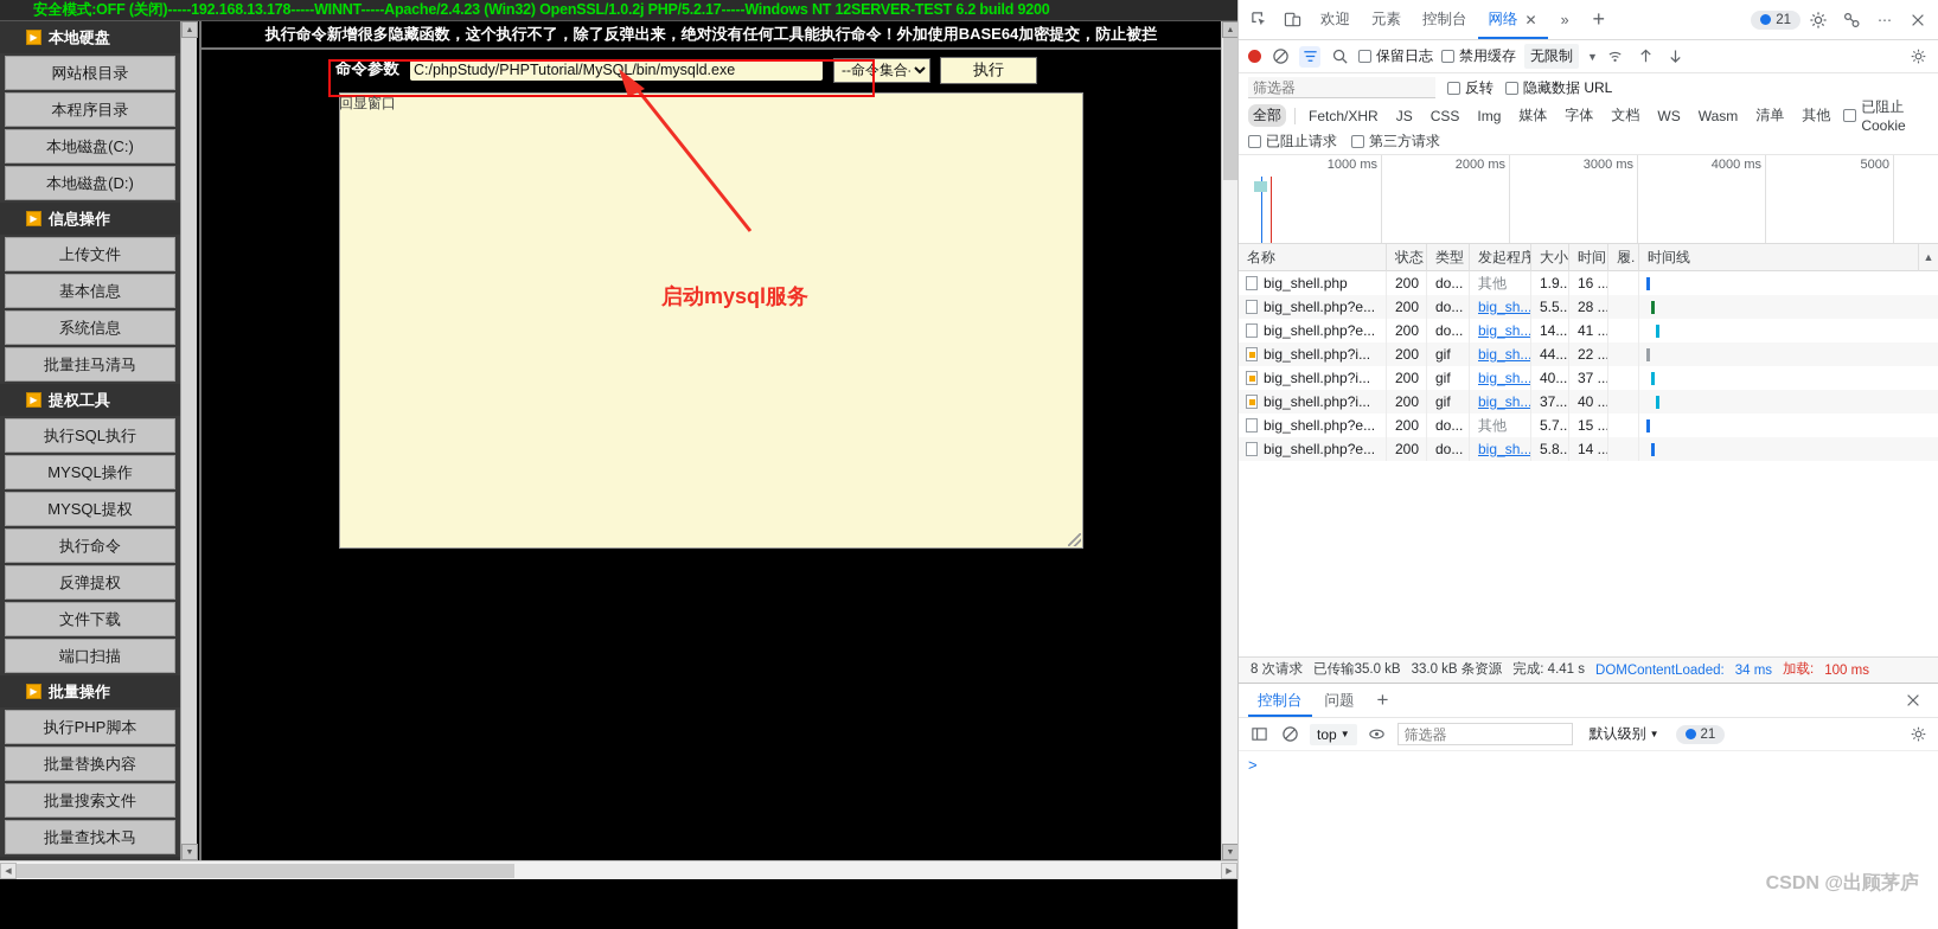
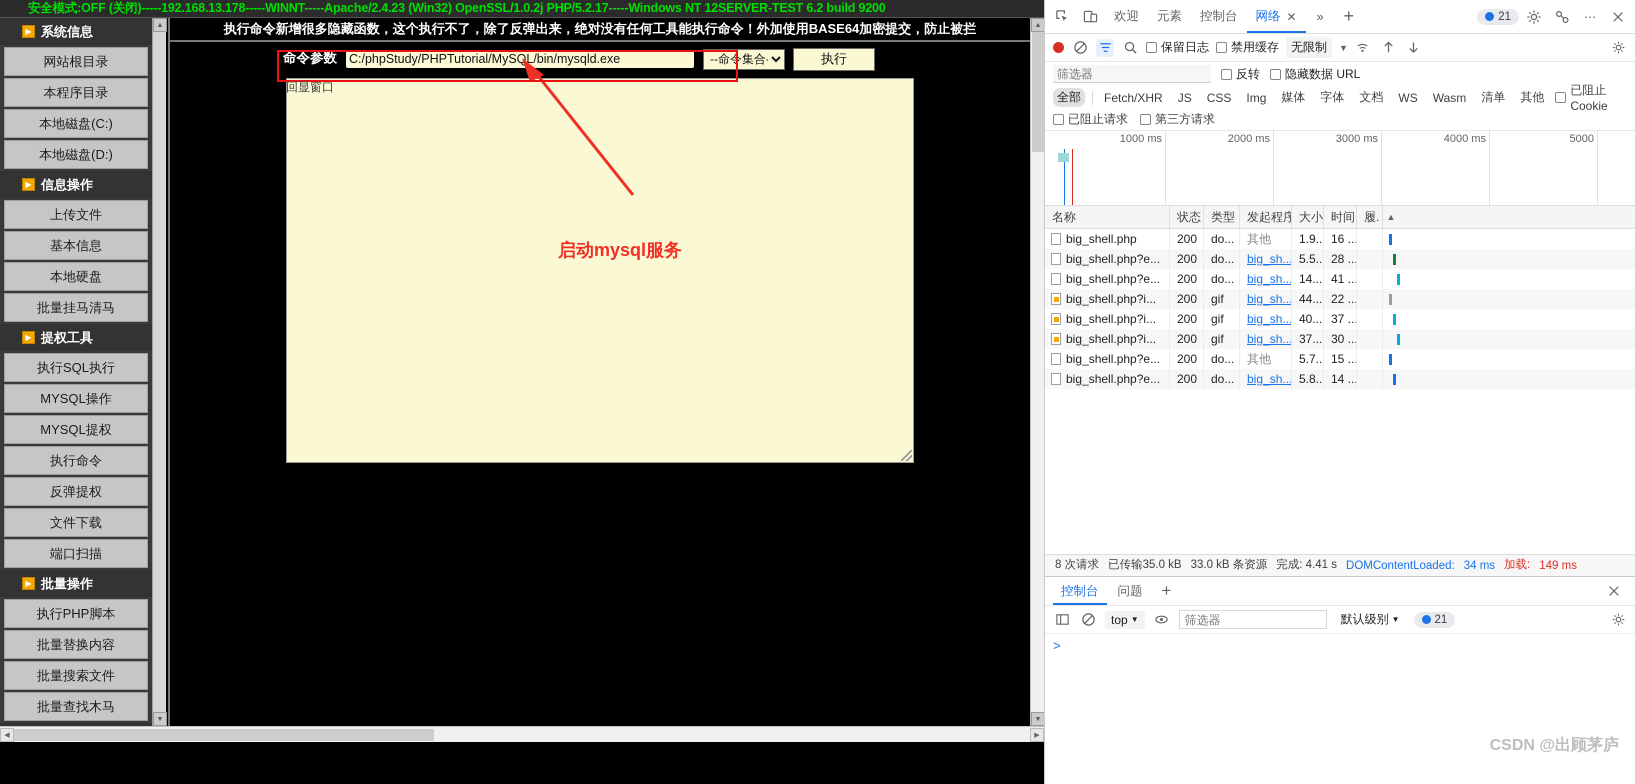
  安全模式:OFF (关闭)-----192.168.13.178-----WINNT-----Apache/2.4.23 (Win32) OpenSSL/1.0.2j PHP/5.2.17-----Windows NT 12SERVER-TEST 6.2 build 9200
  ▶
- 本地硬盘
+ 系统信息
  网站根目录
  本程序目录
  本地磁盘(C:)
  本地磁盘(D:)
  ▶
  信息操作
  上传文件
  基本信息
- 系统信息
+ 本地硬盘
  批量挂马清马
  ▶
  提权工具
  执行SQL执行
  MYSQL操作
  MYSQL提权
  执行命令
  反弹提权
  文件下载
  端口扫描
  ▶
  批量操作
  执行PHP脚本
  批量替换内容
  批量搜索文件
  批量查找木马
  执行命令新增很多隐藏函数，这个执行不了，除了反弹出来，绝对没有任何工具能执行命令！外加使用BASE64加密提交，防止被拦
  命令参数
  C:/phpStudy/PHPTutorial/MySQL/bin/mysqld.exe
  --命令集合-
  执行
  回显窗口
  启动mysql服务
  CSDN @出顾茅庐
  欢迎
  元素
  控制台
  网络
  ✕
  »
  +
  21
  ⋯
  保留日志
  禁用缓存
  无限制
  ▼
  筛选器
  反转
  隐藏数据 URL
  全部
  Fetch/XHR
  JS
  CSS
  Img
  媒体
  字体
  文档
  WS
  Wasm
  清单
  其他
  已阻止 Cookie
  已阻止请求
  第三方请求
  1000 ms
  2000 ms
  3000 ms
  4000 ms
  5000
  名称
  状态
  类型
  发起程序
  大小
  时间
  履.
- 时间线
  ▲
  big_shell.php
  200
  do...
  其他
  1.9..
  16 ...
  big_shell.php?e...
  200
  do...
  big_sh...
  5.5..
  28 ...
  big_shell.php?e...
  200
  do...
  big_sh...
  14...
  41 ...
  big_shell.php?i...
  200
  gif
  big_sh...
  44...
  22 ...
  big_shell.php?i...
  200
  gif
  big_sh...
  40...
  37 ...
  big_shell.php?i...
  200
  gif
  big_sh...
  37...
- 40 ...
+ 30 ...
  big_shell.php?e...
  200
  do...
  其他
  5.7..
  15 ...
  big_shell.php?e...
  200
  do...
  big_sh...
  5.8..
  14 ...
  8 次请求
  已传输35.0 kB
  33.0 kB 条资源
  完成: 4.41 s
  DOMContentLoaded:
  34 ms
  加载:
- 100 ms
+ 149 ms
  控制台
  问题
  +
  top
  ▼
  筛选器
  默认级别
  ▼
  21
  >
